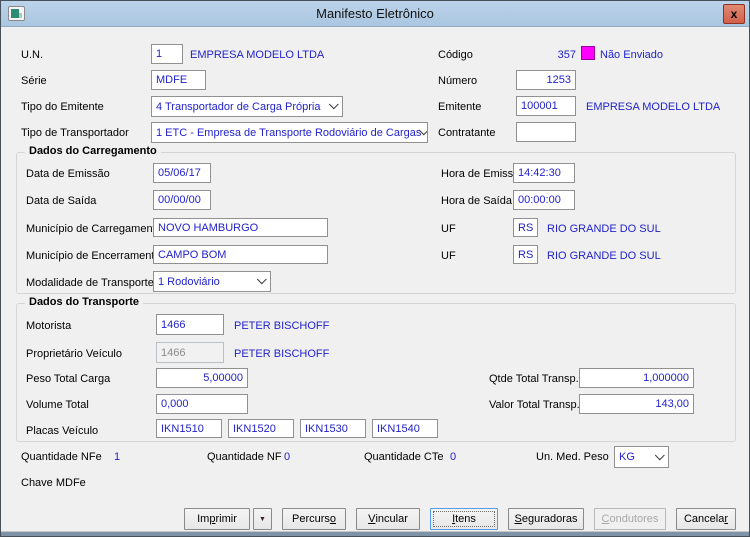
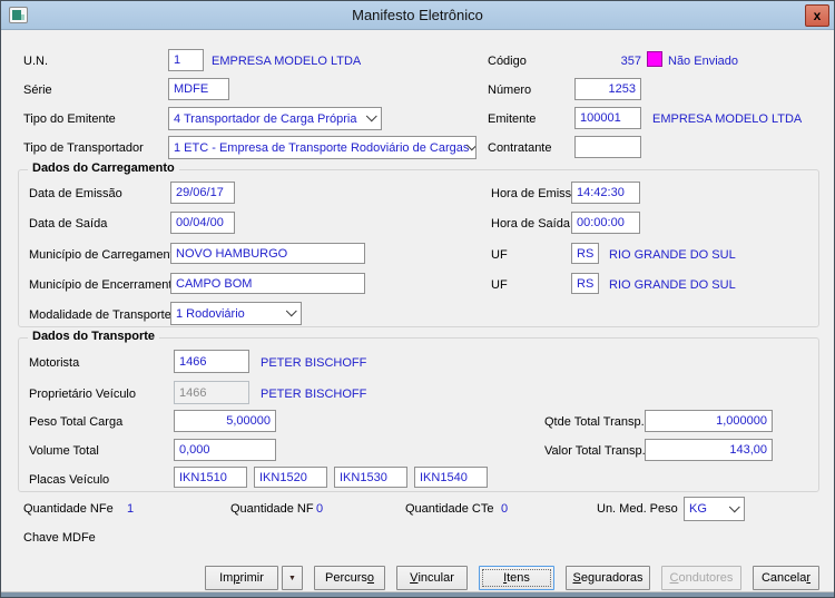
  Manifesto Eletrônico
  x
  U.N.
  1
  EMPRESA MODELO LTDA
  Código
  357
  Não Enviado
  Série
  MDFE
  Número
  1253
  Tipo do Emitente
  4 Transportador de Carga Própria
  Emitente
  100001
  EMPRESA MODELO LTDA
  Tipo de Transportador
  1 ETC - Empresa de Transporte Rodoviário de Cargas
  Contratante
  Dados do Carregamento
  Data de Emissão
- 05/06/17
+ 29/06/17
  Hora de Emiss
  14:42:30
  Data de Saída
- 00/00/00
+ 00/04/00
  Hora de Saída
  00:00:00
  Município de Carregamen
  NOVO HAMBURGO
  UF
  RS
  RIO GRANDE DO SUL
  Município de Encerramen
  CAMPO BOM
  UF
  RS
  RIO GRANDE DO SUL
  Modalidade de Transporte
  1 Rodoviário
  Dados do Transporte
  Motorista
  1466
  PETER BISCHOFF
  Proprietário Veículo
  1466
  PETER BISCHOFF
  Peso Total Carga
  5,00000
  Qtde Total Transp.
  1,000000
  Volume Total
  0,000
  Valor Total Transp
  143,00
  Placas Veículo
  IKN1510
  IKN1520
  IKN1530
  IKN1540
  Quantidade NFe
  1
  Quantidade NF
  0
  Quantidade CTe
  0
  Un. Med. Peso
  KG
  Chave MDFe
  Im
  p
  rimir
  Percurs
  o
  V
  incular
  I
  tens
  S
  eguradoras
  C
  ondutores
  Cancela
  r
